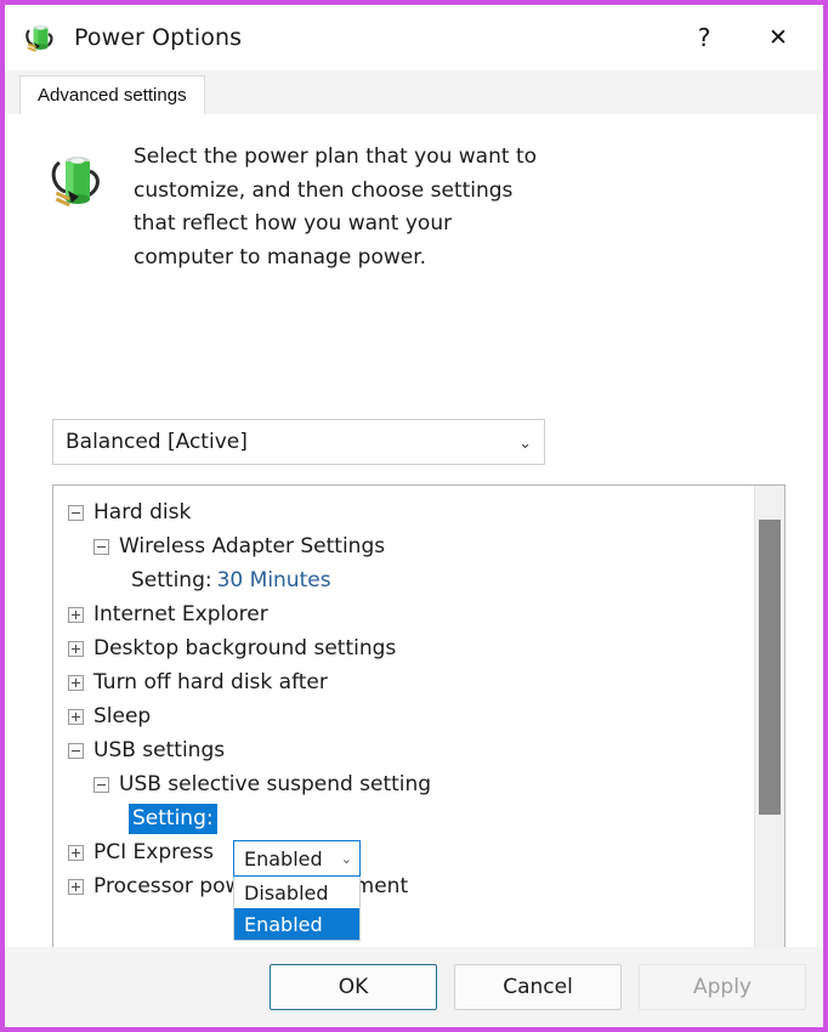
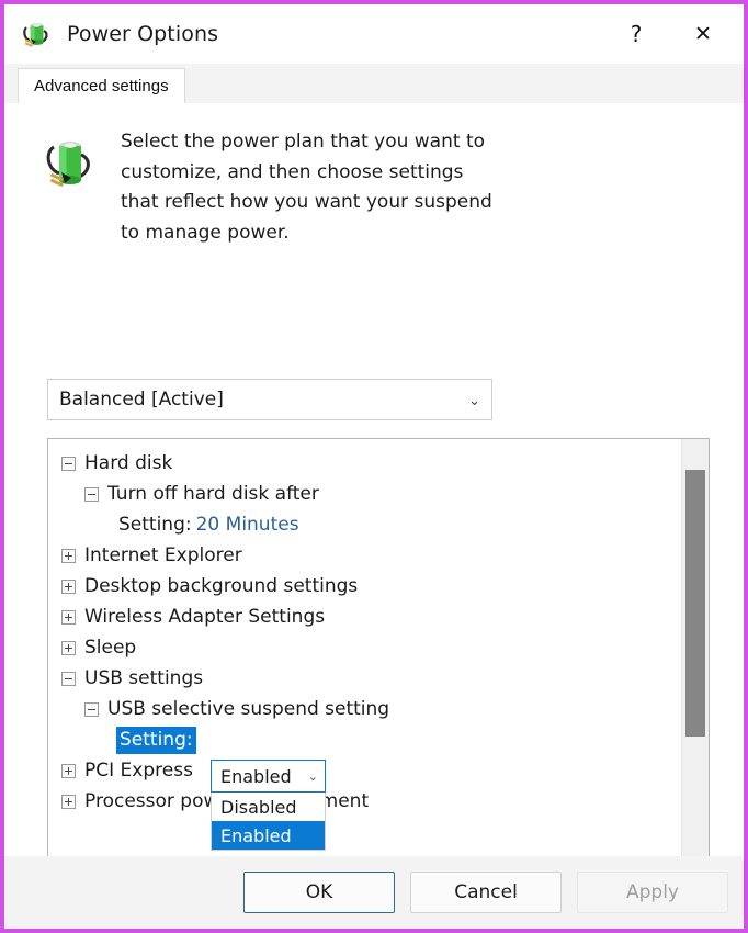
  Power Options
  ?
  ✕
  Advanced settings
- Select the power plan that you want to customize, and then choose settings that reflect how you want your computer to manage power.
+ Select the power plan that you want to customize, and then choose settings that reflect how you want your suspend to manage power.
  Balanced [Active]
  ⌄
  Hard disk
- Wireless Adapter Settings
+ Turn off hard disk after
  Setting:
- 30 Minutes
+ 20 Minutes
  Internet Explorer
  Desktop background settings
- Turn off hard disk after
+ Wireless Adapter Settings
  Sleep
  USB settings
  USB selective suspend setting
  Setting:
  PCI Express
  Enabled
  ⌄
  Disabled
  Enabled
  OK
  Cancel
  Apply
